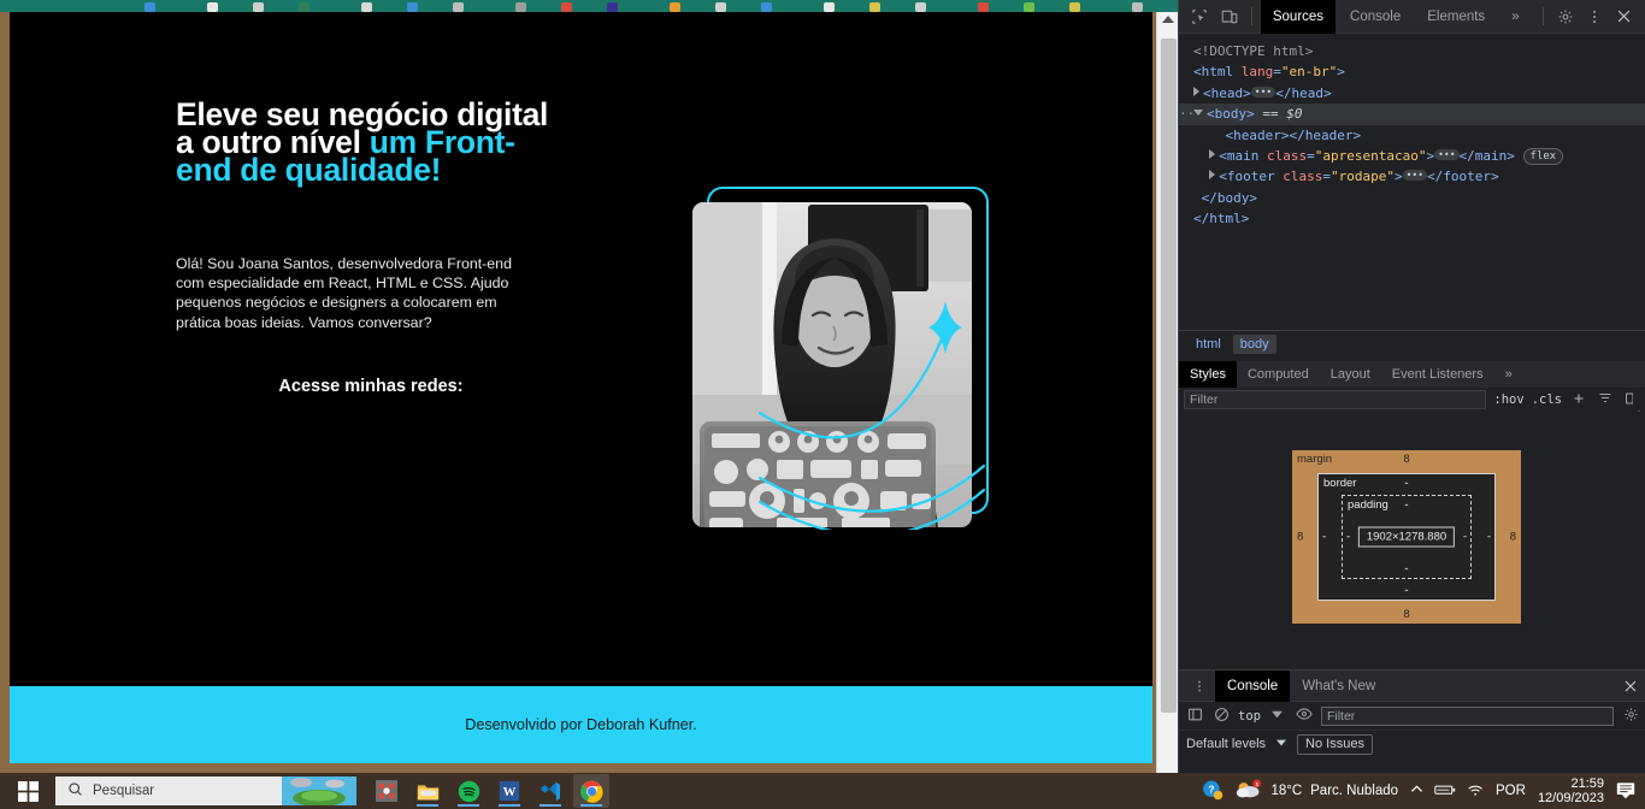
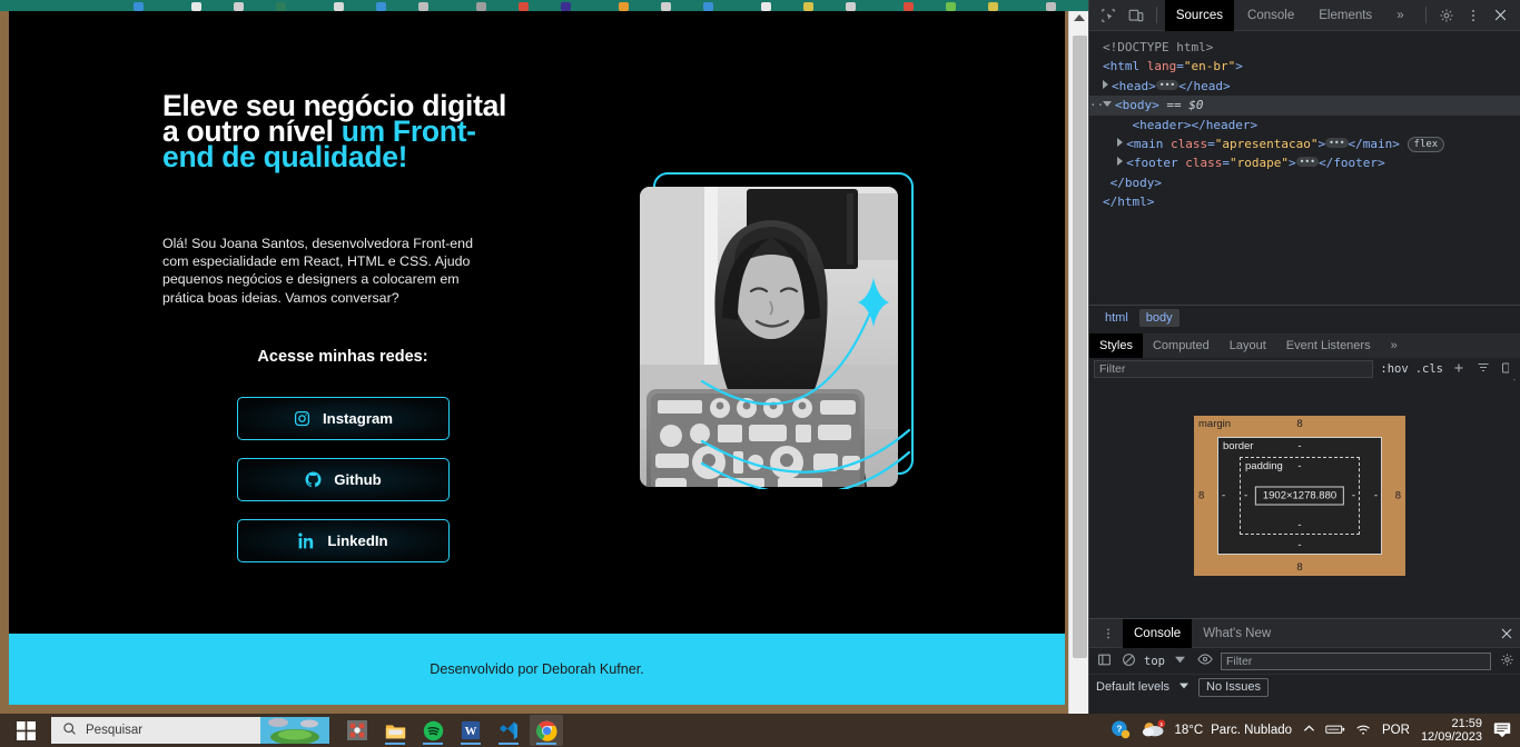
  Eleve seu negócio digital
  a outro nível um Front-
  end de qualidade!
  Olá! Sou Joana Santos, desenvolvedora Front-end com especialidade em React, HTML e CSS. Ajudo pequenos negócios e designers a colocarem em prática boas ideias. Vamos conversar?
  Acesse minhas redes:
+ Instagram
+ Github
+ LinkedIn
  Desenvolvido por Deborah Kufner.
  Sources
  Console
  Elements
  »
  <!DOCTYPE html>
  <html lang="en-br">
  <head> ••• </head>
  ···
  <body> == $0
  <header></header>
  <main class="apresentacao"> ••• </main> flex
  <footer class="rodape"> ••• </footer>
  </body>
  </html>
  html
  body
  Styles
  Computed
  Layout
  Event Listeners
  »
  Filter
  :hov
  .cls
  margin
  8
  8
  8
  8
  border
  -
  -
  -
  -
  padding
  -
  -
  -
  -
  1902×1278.880
  Console
  What's New
  top
  Filter
  Default levels
  No Issues
  Pesquisar
  W
  ?
  18°C
  Parc. Nublado
  POR
  21:59
  12/09/2023
